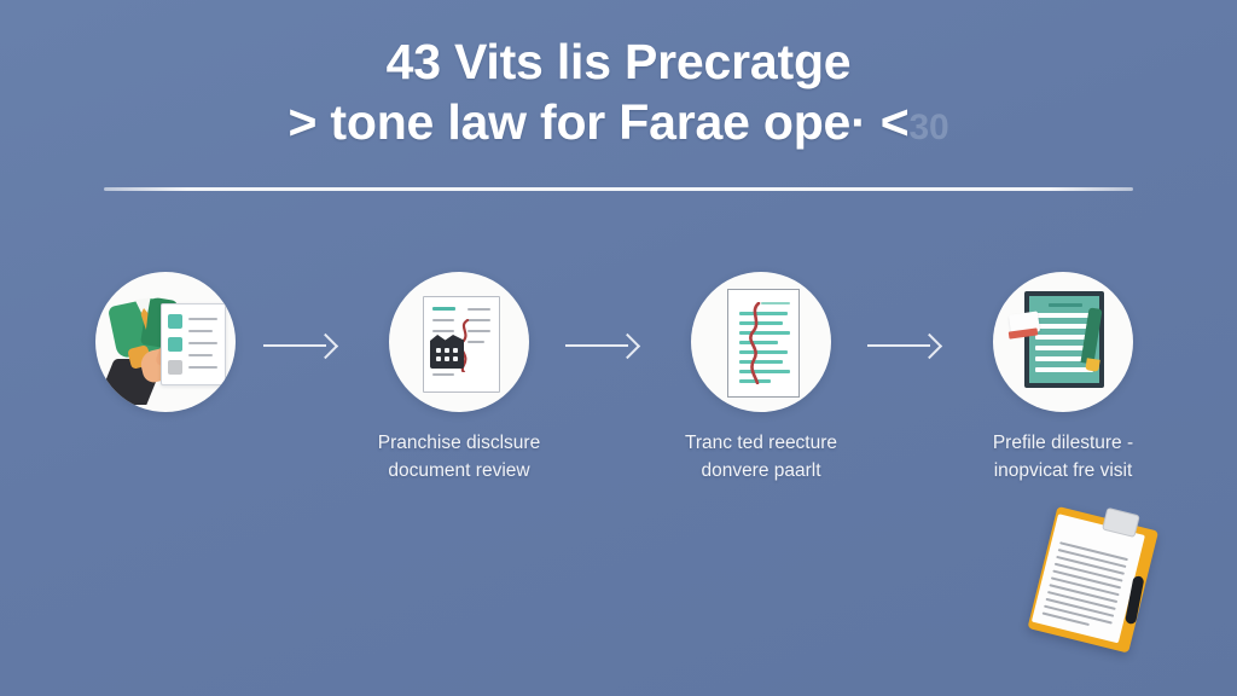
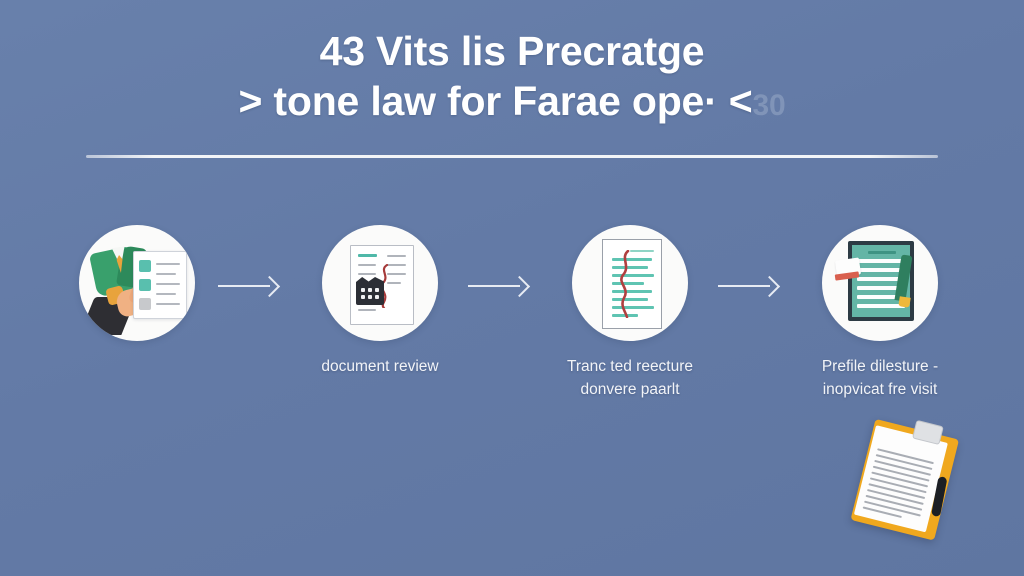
  43 Vits lis Precratge
  > tone law for Farae ope· <30
- Pranchise disclsure
  document review
  Tranc ted reecture
  donvere paarlt
  Prefile dilesture -
  inopvicat fre visit
